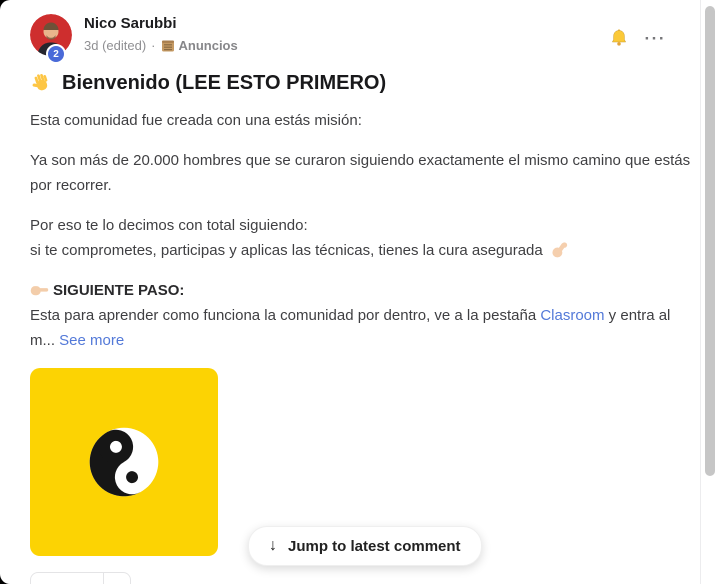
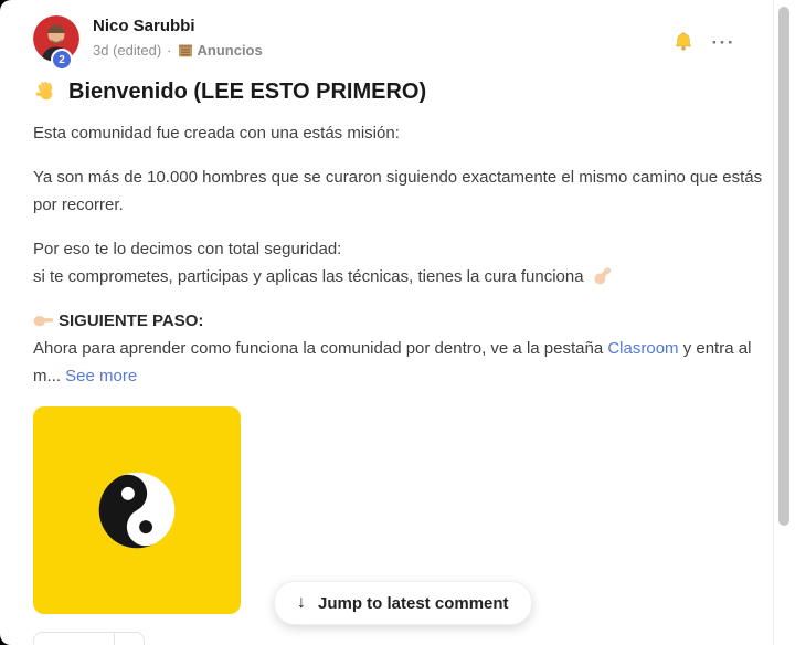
  2
  Nico Sarubbi
  3d (edited)
  ·
  Anuncios
  ···
  Bienvenido (LEE ESTO PRIMERO)
  Esta comunidad fue creada con una estás misión:
- Ya son más de 20.000 hombres que se curaron siguiendo exactamente el mismo camino que estás
+ Ya son más de 10.000 hombres que se curaron siguiendo exactamente el mismo camino que estás
  por recorrer.
- Por eso te lo decimos con total siguiendo:
+ Por eso te lo decimos con total seguridad:
- si te comprometes, participas y aplicas las técnicas, tienes la cura asegurada
+ si te comprometes, participas y aplicas las técnicas, tienes la cura funciona
  SIGUIENTE PASO:
- Esta para aprender como funciona la comunidad por dentro, ve a la pestaña Clasroom y entra al
+ Ahora para aprender como funciona la comunidad por dentro, ve a la pestaña Clasroom y entra al
  m... See more
  ↓
  Jump to latest comment
